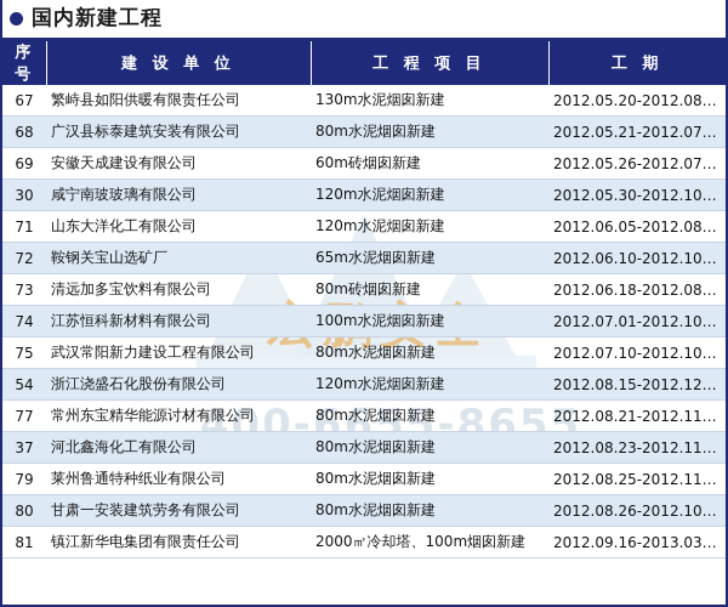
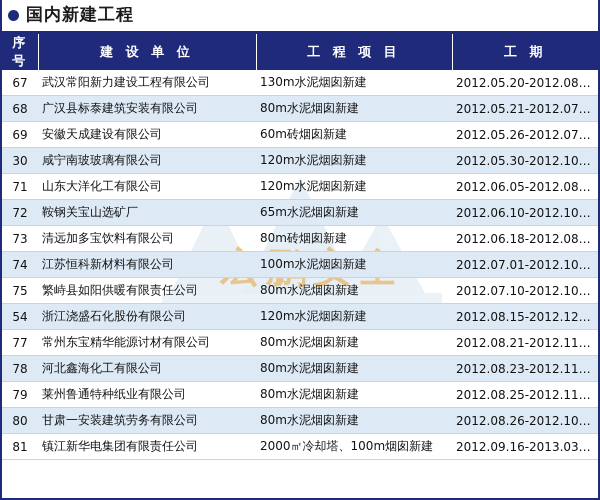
- 400-6655-8655
  国内新建工程
  序 号	建 设 单 位	工 程 项 目	工 期
- 67	繁峙县如阳供暖有限责任公司	130m水泥烟囱新建	2012.05.20-2012.08.10
+ 67	武汉常阳新力建设工程有限公司	130m水泥烟囱新建	2012.05.20-2012.08.10
  68	广汉县标泰建筑安装有限公司	80m水泥烟囱新建	2012.05.21-2012.07.30
  69	安徽天成建设有限公司	60m砖烟囱新建	2012.05.26-2012.07.16
  30	咸宁南玻玻璃有限公司	120m水泥烟囱新建	2012.05.30-2012.10.09
  71	山东大洋化工有限公司	120m水泥烟囱新建	2012.06.05-2012.08.25
  72	鞍钢关宝山选矿厂	65m水泥烟囱新建	2012.06.10-2012.10.10
  73	清远加多宝饮料有限公司	80m砖烟囱新建	2012.06.18-2012.08.22
  74	江苏恒科新材料有限公司	100m水泥烟囱新建	2012.07.01-2012.10.01
- 75	武汉常阳新力建设工程有限公司	80m水泥烟囱新建	2012.07.10-2012.10.10
+ 75	繁峙县如阳供暖有限责任公司	80m水泥烟囱新建	2012.07.10-2012.10.10
  54	浙江浇盛石化股份有限公司	120m水泥烟囱新建	2012.08.15-2012.12.15
  77	常州东宝精华能源讨材有限公司	80m水泥烟囱新建	2012.08.21-2012.11.10
- 37	河北鑫海化工有限公司	80m水泥烟囱新建	2012.08.23-2012.11.02
+ 78	河北鑫海化工有限公司	80m水泥烟囱新建	2012.08.23-2012.11.02
  79	莱州鲁通特种纸业有限公司	80m水泥烟囱新建	2012.08.25-2012.11.15
  80	甘肃一安装建筑劳务有限公司	80m水泥烟囱新建	2012.08.26-2012.10.24
  81	镇江新华电集团有限责任公司	2000㎡冷却塔、100m烟囱新建	2012.09.16-2013.03.28
